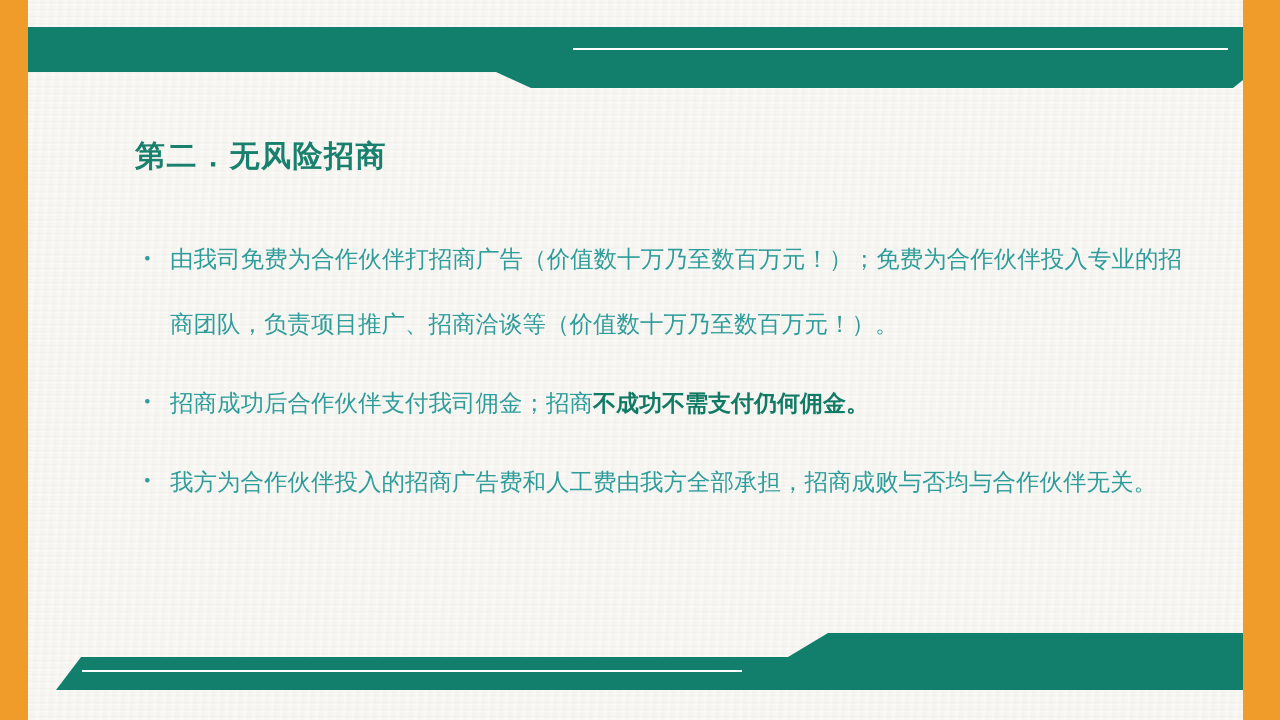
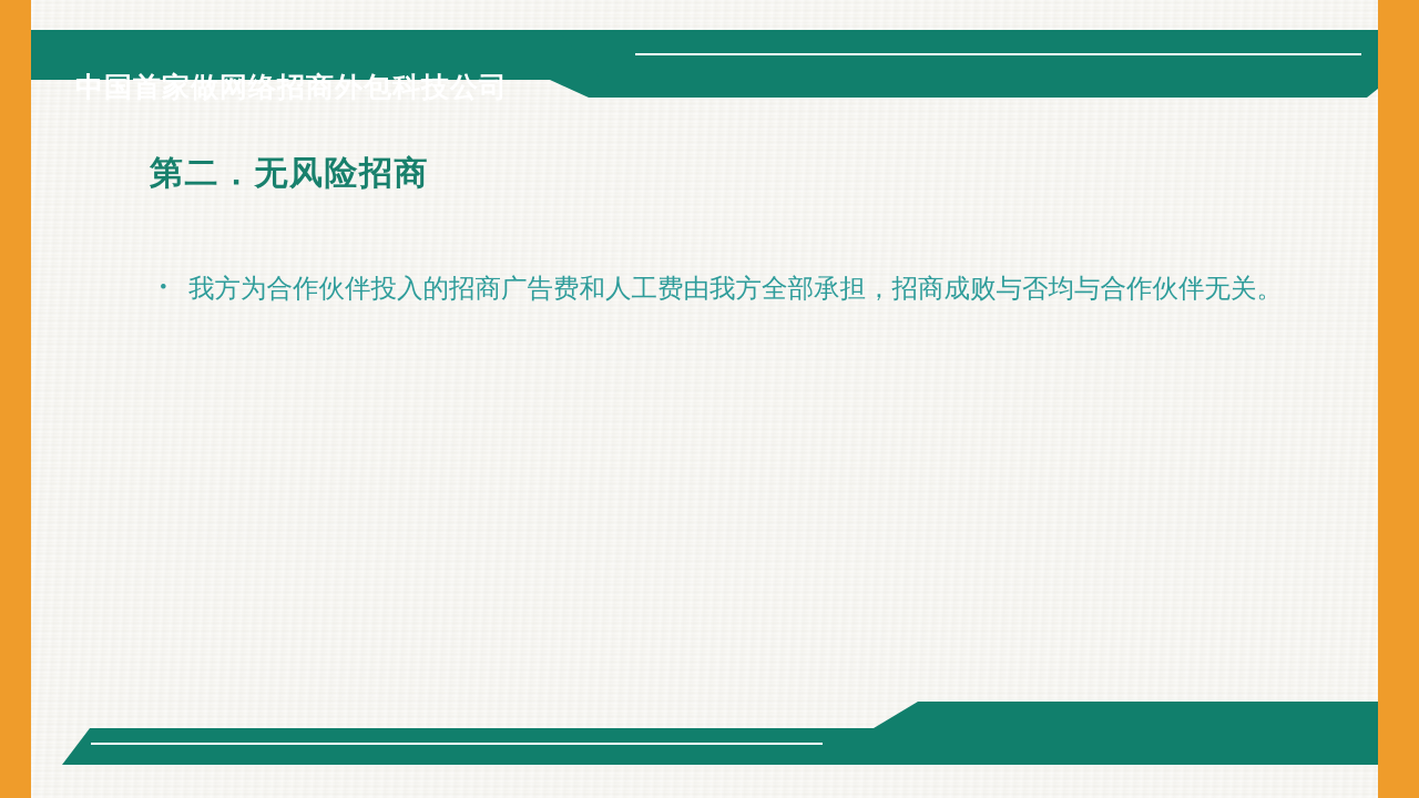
+ 中国首家做网络招商外包科技公司
  第二．无风险招商
- 由我司免费为合作伙伴打招商广告（价值数十万乃至数百万元！）；免费为合作伙伴投入专业的招商团队，负责项目推广、招商洽谈等（价值数十万乃至数百万元！）。
- 招商成功后合作伙伴支付我司佣金；招商不成功不需支付仍何佣金。
  我方为合作伙伴投入的招商广告费和人工费由我方全部承担，招商成败与否均与合作伙伴无关。
